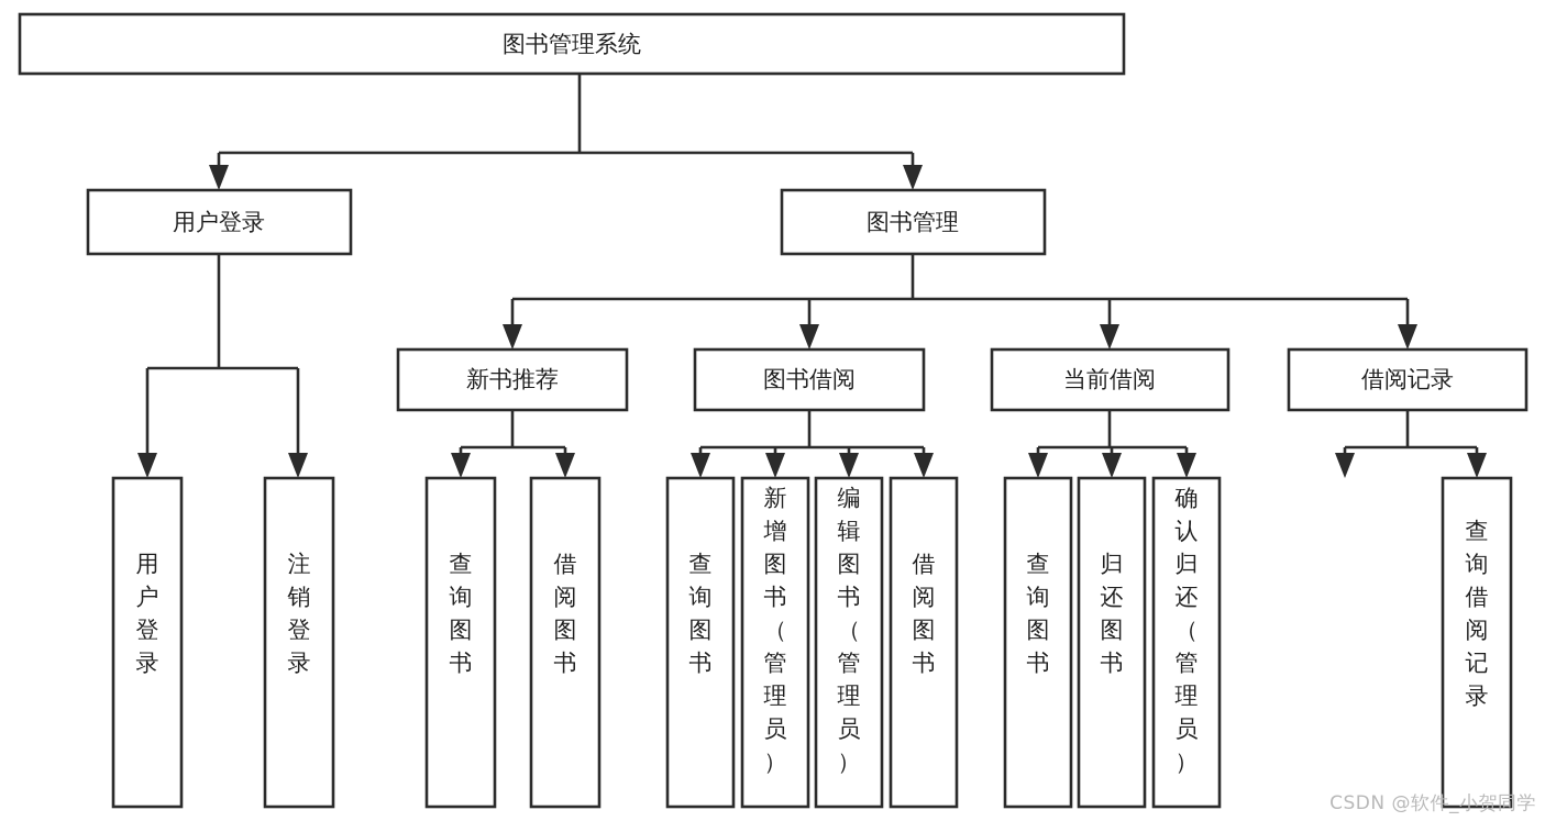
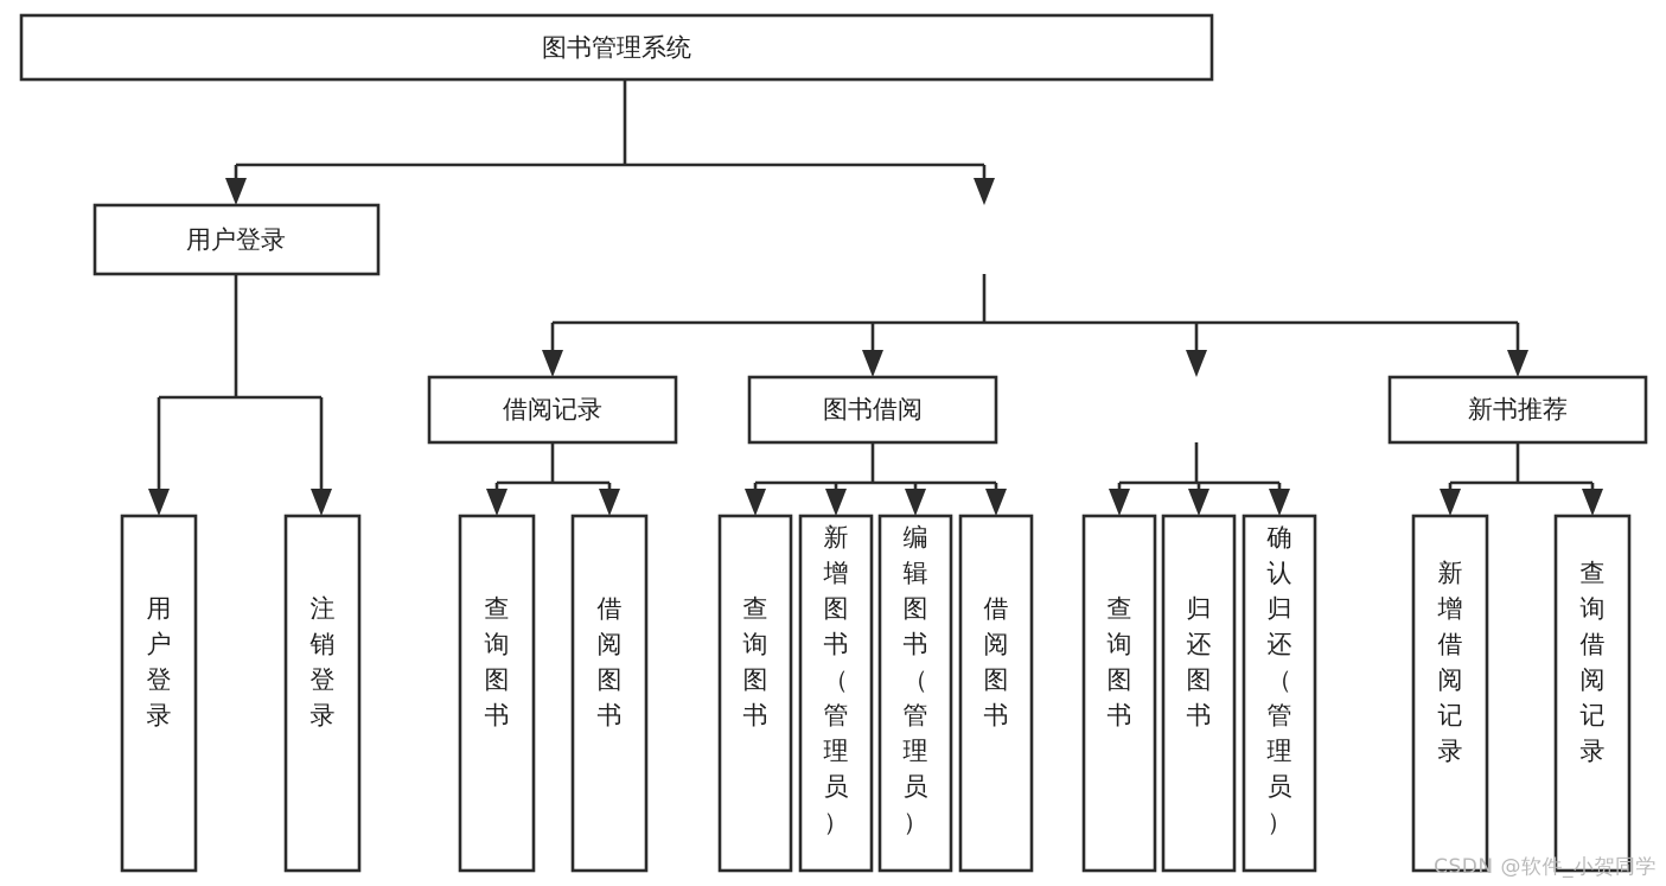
  图书管理系统
  用户登录
- 图书管理
- 新书推荐
+ 借阅记录
  图书借阅
- 当前借阅
- 借阅记录
+ 新书推荐
  用户登录
  注销登录
  查询图书
  借阅图书
  查询图书
  新增图书（管理员）
  编辑图书（管理员）
  借阅图书
  查询图书
  归还图书
  确认归还（管理员）
+ 新增借阅记录
  查询借阅记录
  CSDN @软件_小贺同学
